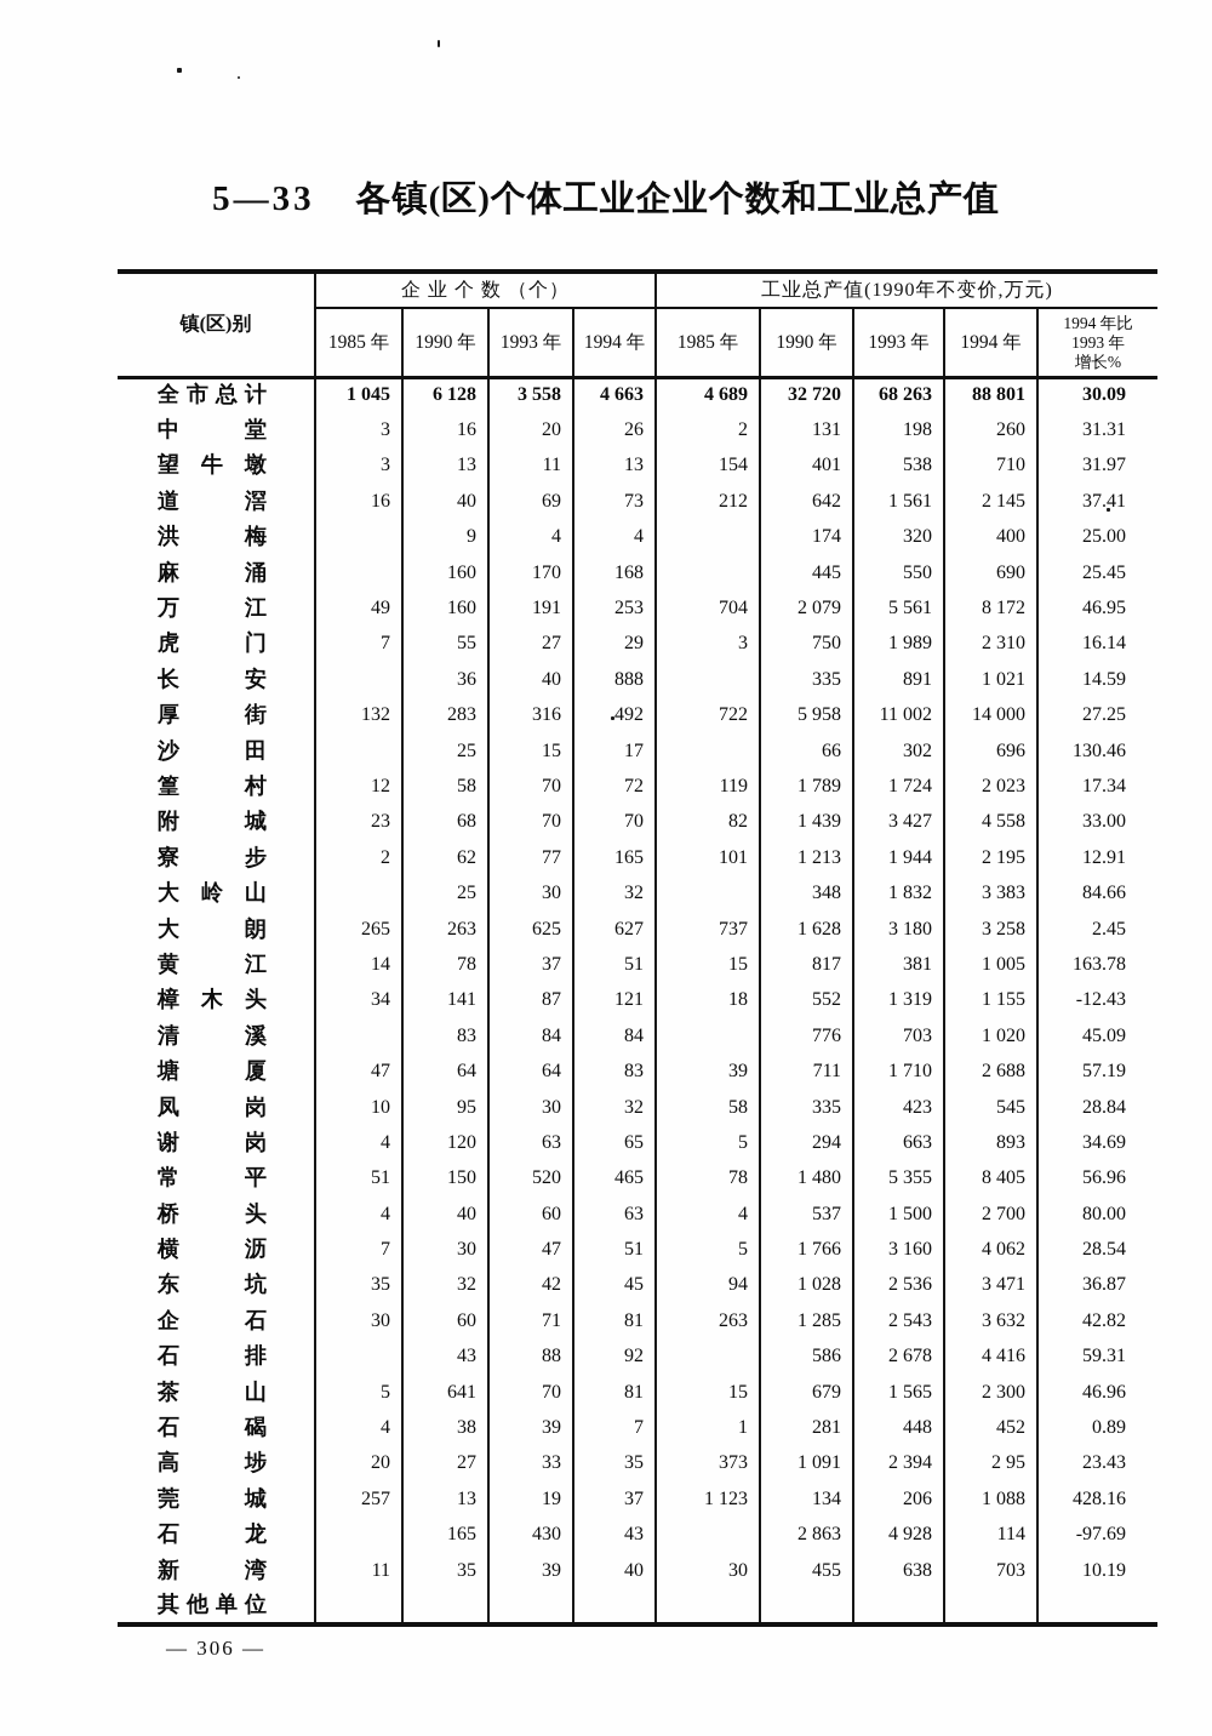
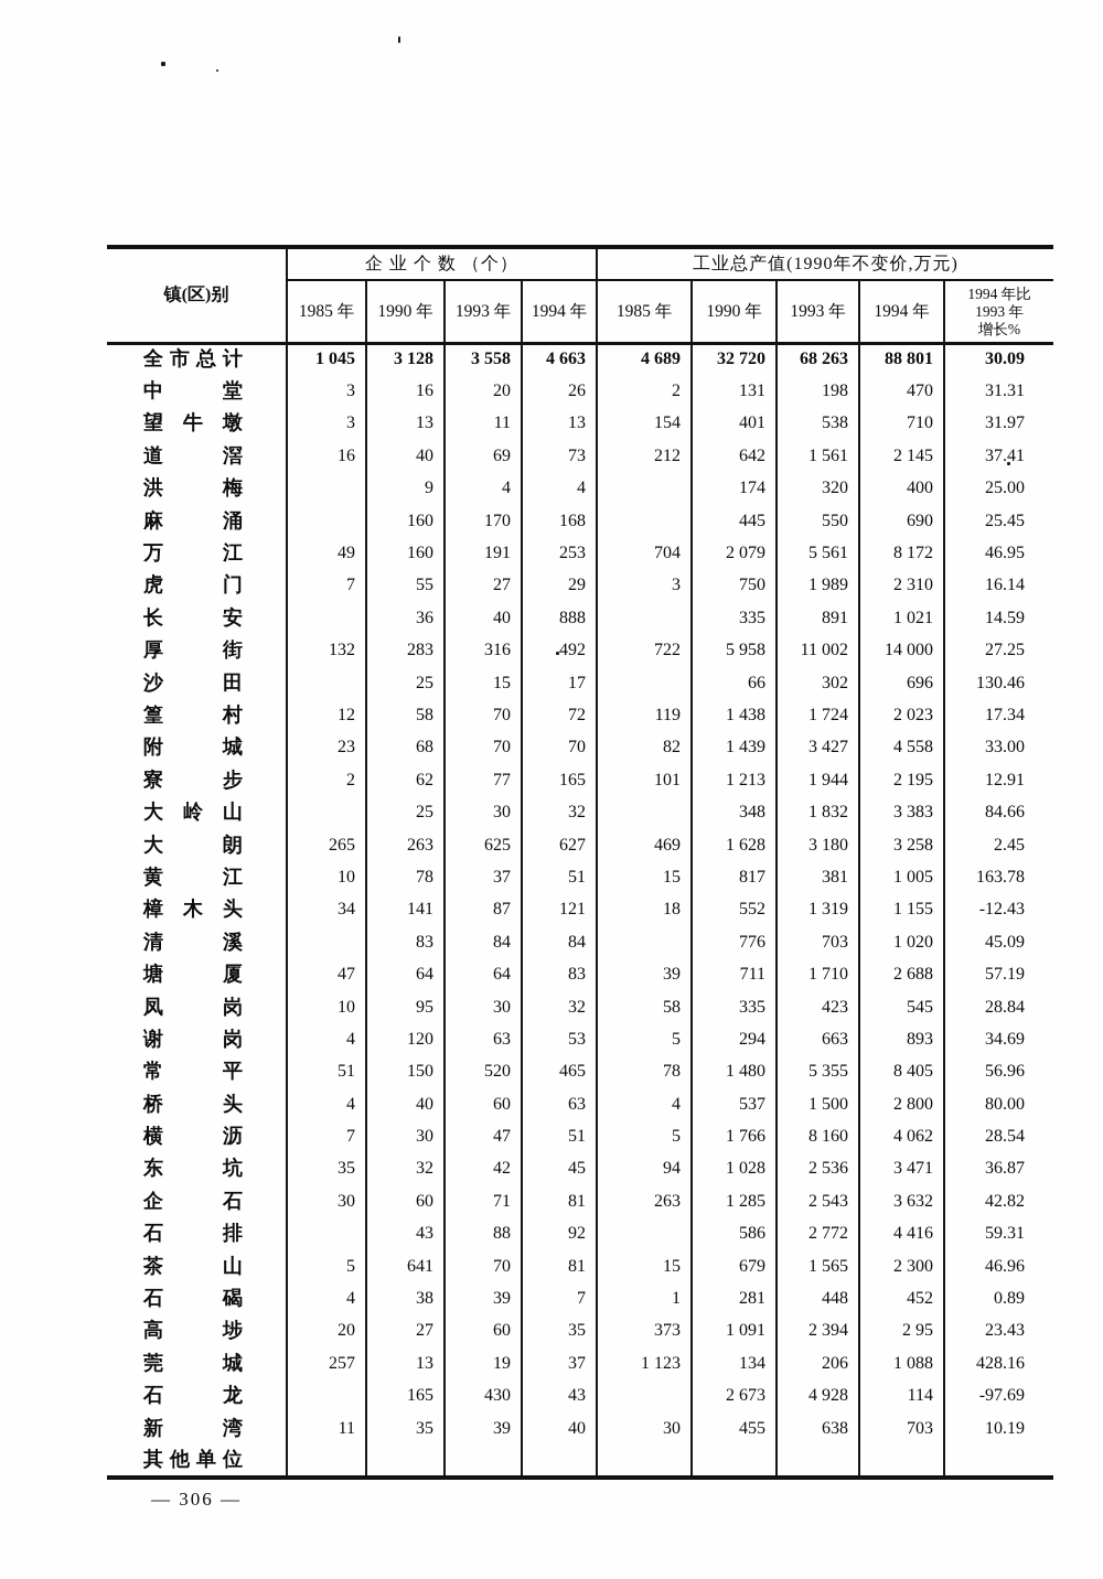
- 5—33 各镇(区)个体工业企业个数和工业总产值
  镇(区)别	企 业 个 数 （个）	工业总产值(1990年不变价,万元)
  1985 年	1990 年	1993 年	1994 年	1985 年	1990 年	1993 年	1994 年	1994 年比 1993 年 增长%
- 全 市 总 计	1 045	6 128	3 558	4 663	4 689	32 720	68 263	88 801	30.09
+ 全 市 总 计	1 045	3 128	3 558	4 663	4 689	32 720	68 263	88 801	30.09
- 中 堂	3	16	20	26	2	131	198	260	31.31
+ 中 堂	3	16	20	26	2	131	198	470	31.31
  望 牛 墩	3	13	11	13	154	401	538	710	31.97
  道 滘	16	40	69	73	212	642	1 561	2 145	37.41
  洪 梅		9	4	4		174	320	400	25.00
  麻 涌		160	170	168		445	550	690	25.45
  万 江	49	160	191	253	704	2 079	5 561	8 172	46.95
  虎 门	7	55	27	29	3	750	1 989	2 310	16.14
  长 安		36	40	888		335	891	1 021	14.59
  厚 街	132	283	316	492	722	5 958	11 002	14 000	27.25
  沙 田		25	15	17		66	302	696	130.46
- 篁 村	12	58	70	72	119	1 789	1 724	2 023	17.34
+ 篁 村	12	58	70	72	119	1 438	1 724	2 023	17.34
  附 城	23	68	70	70	82	1 439	3 427	4 558	33.00
  寮 步	2	62	77	165	101	1 213	1 944	2 195	12.91
  大 岭 山		25	30	32		348	1 832	3 383	84.66
- 大 朗	265	263	625	627	737	1 628	3 180	3 258	2.45
+ 大 朗	265	263	625	627	469	1 628	3 180	3 258	2.45
- 黄 江	14	78	37	51	15	817	381	1 005	163.78
+ 黄 江	10	78	37	51	15	817	381	1 005	163.78
  樟 木 头	34	141	87	121	18	552	1 319	1 155	-12.43
  清 溪		83	84	84		776	703	1 020	45.09
  塘 厦	47	64	64	83	39	711	1 710	2 688	57.19
  凤 岗	10	95	30	32	58	335	423	545	28.84
- 谢 岗	4	120	63	65	5	294	663	893	34.69
+ 谢 岗	4	120	63	53	5	294	663	893	34.69
  常 平	51	150	520	465	78	1 480	5 355	8 405	56.96
- 桥 头	4	40	60	63	4	537	1 500	2 700	80.00
+ 桥 头	4	40	60	63	4	537	1 500	2 800	80.00
- 横 沥	7	30	47	51	5	1 766	3 160	4 062	28.54
+ 横 沥	7	30	47	51	5	1 766	8 160	4 062	28.54
  东 坑	35	32	42	45	94	1 028	2 536	3 471	36.87
  企 石	30	60	71	81	263	1 285	2 543	3 632	42.82
- 石 排		43	88	92		586	2 678	4 416	59.31
+ 石 排		43	88	92		586	2 772	4 416	59.31
  茶 山	5	641	70	81	15	679	1 565	2 300	46.96
  石 碣	4	38	39	7	1	281	448	452	0.89
- 高 埗	20	27	33	35	373	1 091	2 394	2 95	23.43
+ 高 埗	20	27	60	35	373	1 091	2 394	2 95	23.43
  莞 城	257	13	19	37	1 123	134	206	1 088	428.16
- 石 龙		165	430	43		2 863	4 928	114	-97.69
+ 石 龙		165	430	43		2 673	4 928	114	-97.69
  新 湾	11	35	39	40	30	455	638	703	10.19
  其 他 单 位
  — 306 —
